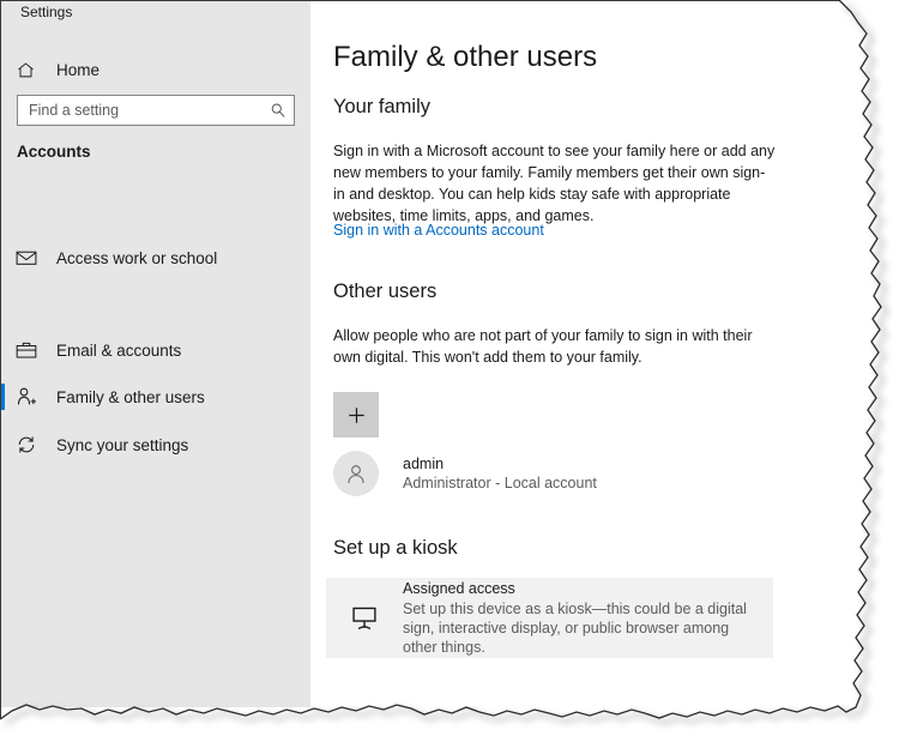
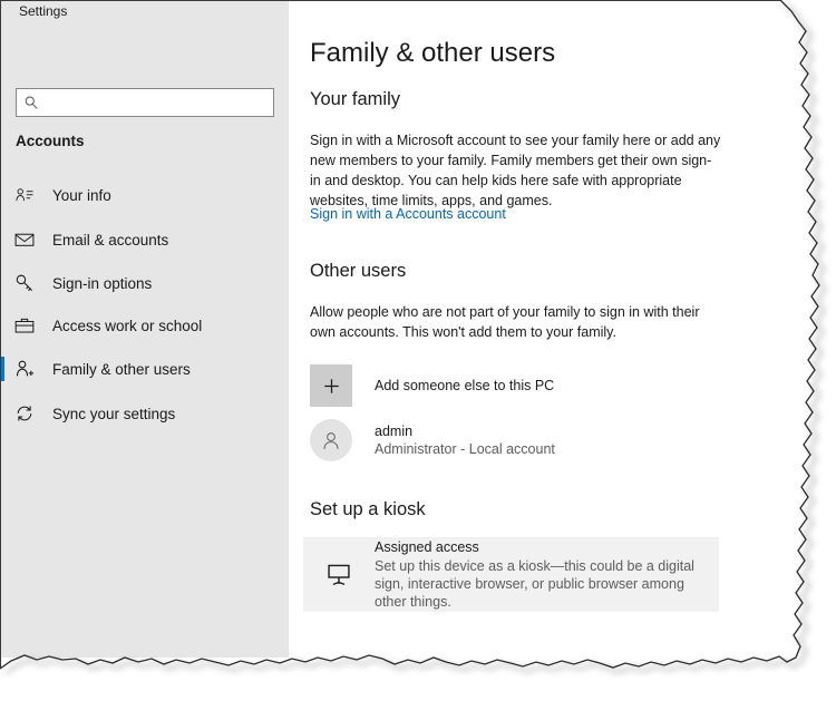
  Settings
- Home
- Find a setting
  Accounts
+ Your info
- Access work or school
+ Email & accounts
+ Sign-in options
- Email & accounts
+ Access work or school
  Family & other users
  Sync your settings
  Family & other users
  Your family
- Sign in with a Microsoft account to see your family here or add any new members to your family. Family members get their own sign-in and desktop. You can help kids stay safe with appropriate websites, time limits, apps, and games.
+ Sign in with a Microsoft account to see your family here or add any new members to your family. Family members get their own sign-in and desktop. You can help kids here safe with appropriate websites, time limits, apps, and games.
  Sign in with a Accounts account
  Other users
- Allow people who are not part of your family to sign in with their own digital. This won't add them to your family.
+ Allow people who are not part of your family to sign in with their own accounts. This won't add them to your family.
+ Add someone else to this PC
  admin
  Administrator - Local account
  Set up a kiosk
  Assigned access
- Set up this device as a kiosk—this could be a digital sign, interactive display, or public browser among other things.
+ Set up this device as a kiosk—this could be a digital sign, interactive browser, or public browser among other things.
